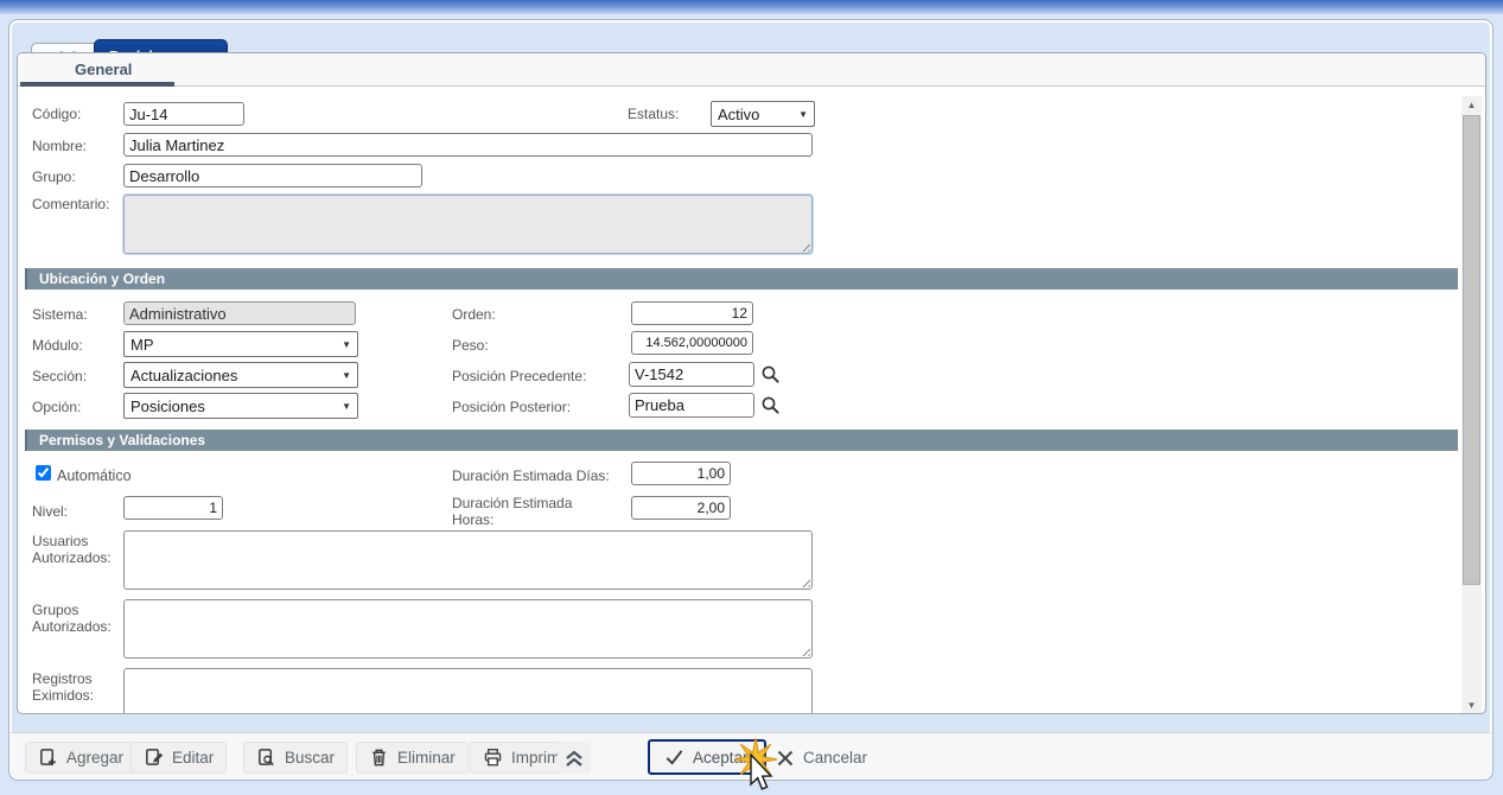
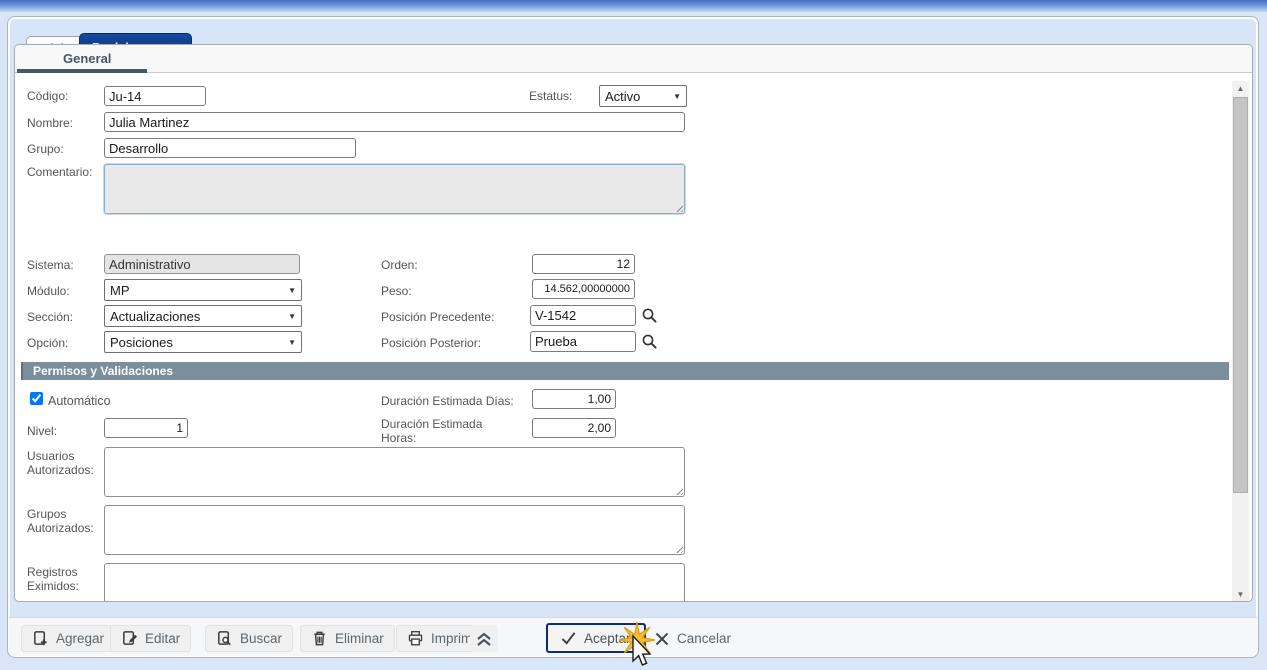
  General
  Código:
  Ju-14
  Estatus:
  Activo
  ▼
  Nombre:
  Julia Martinez
  Grupo:
  Desarrollo
  Comentario:
- Ubicación y Orden
  Sistema:
  Administrativo
  Orden:
  12
  Módulo:
  MP
  ▼
  Peso:
  14.562,00000000
  Sección:
  Actualizaciones
  ▼
  Posición Precedente:
  V-1542
  Opción:
  Posiciones
  ▼
  Posición Posterior:
  Prueba
  Permisos y Validaciones
  Automático
  Duración Estimada Días:
  1,00
  Nivel:
  1
  Duración Estimada Horas:
  2,00
  Usuarios Autorizados:
  Grupos Autorizados:
  Registros Eximidos:
  ▲
  ▼
  Agregar
  Editar
  Buscar
  Eliminar
  Imprim
  Acepta
  Cancelar
